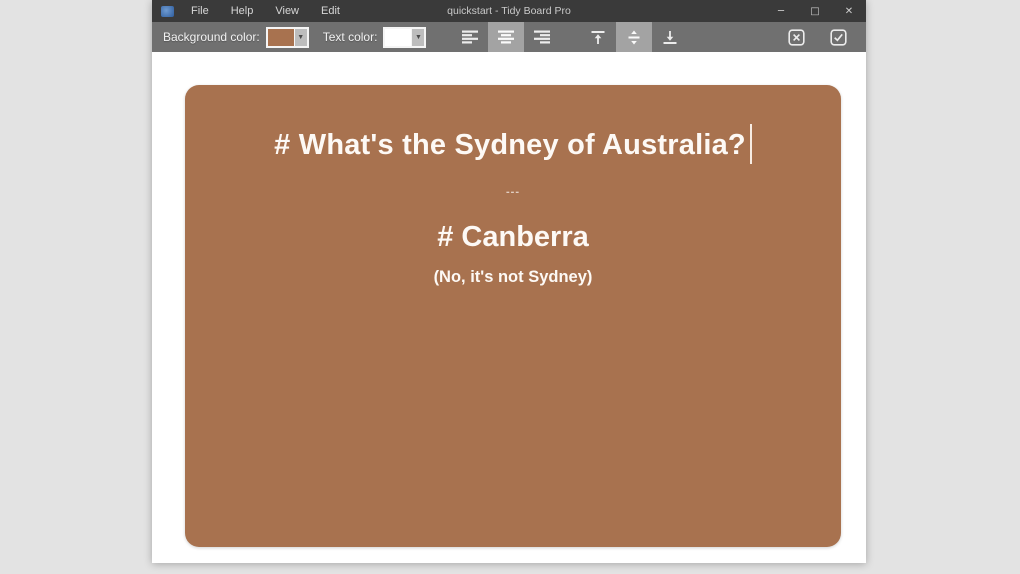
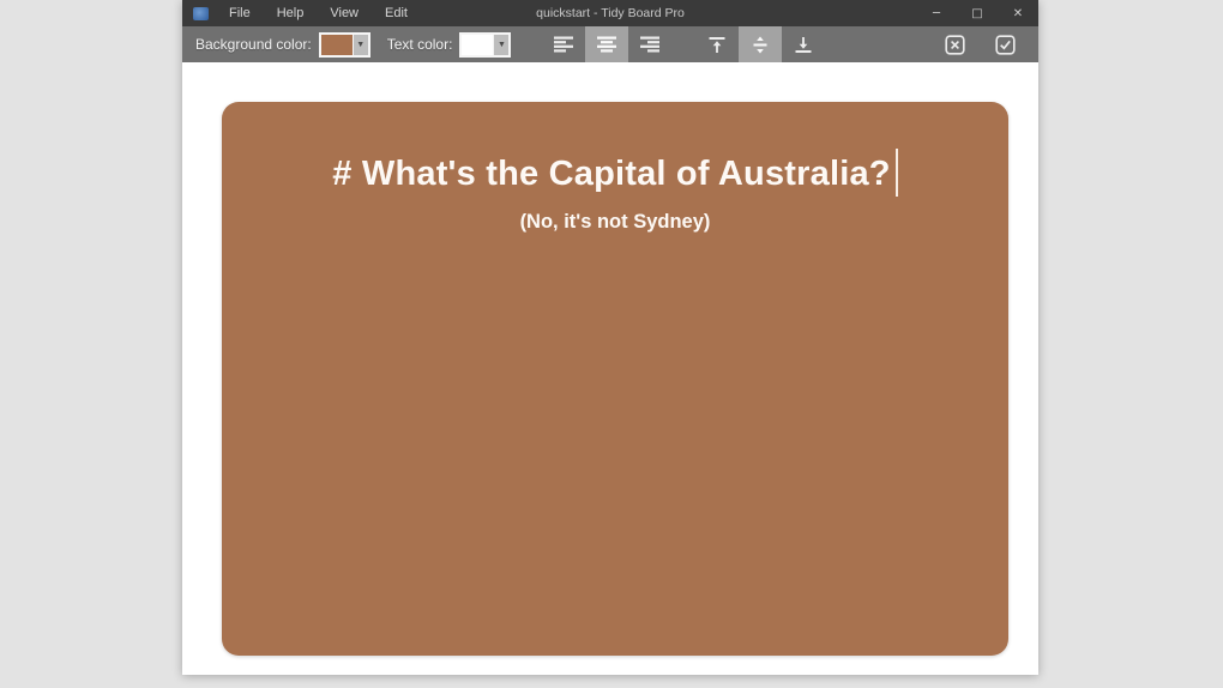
  File
  Help
  View
  Edit
  quickstart - Tidy Board Pro
  ─
  □
  ✕
  Background color:
  Text color:
- # What's the Sydney of Australia?
+ # What's the Capital of Australia?
- ---
- # Canberra
  (No, it's not Sydney)
